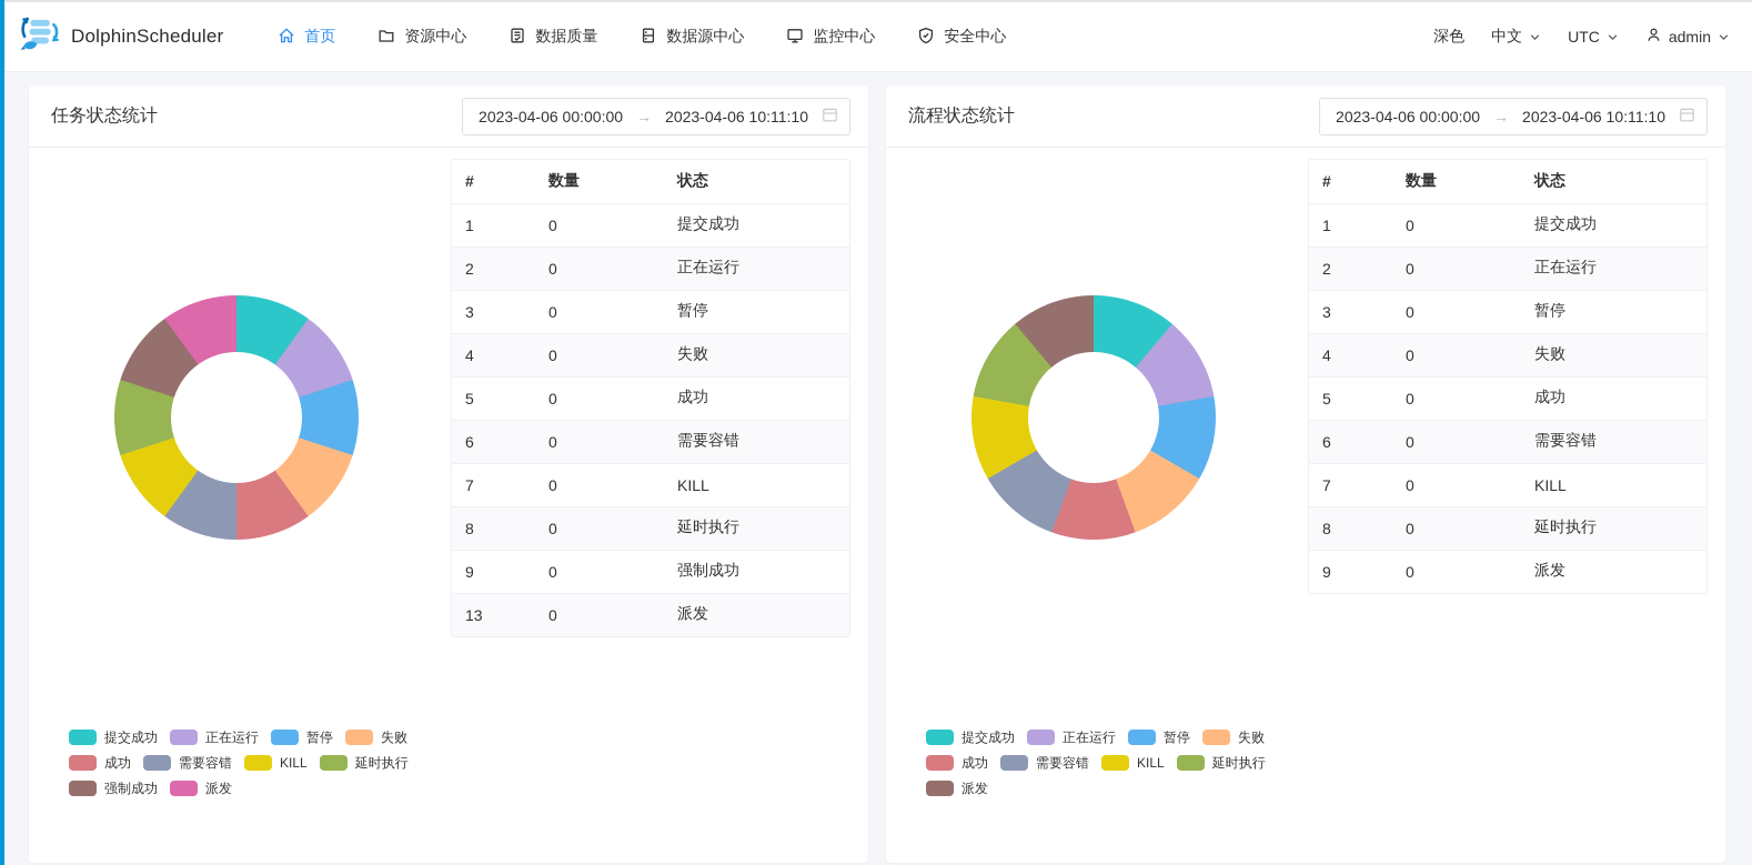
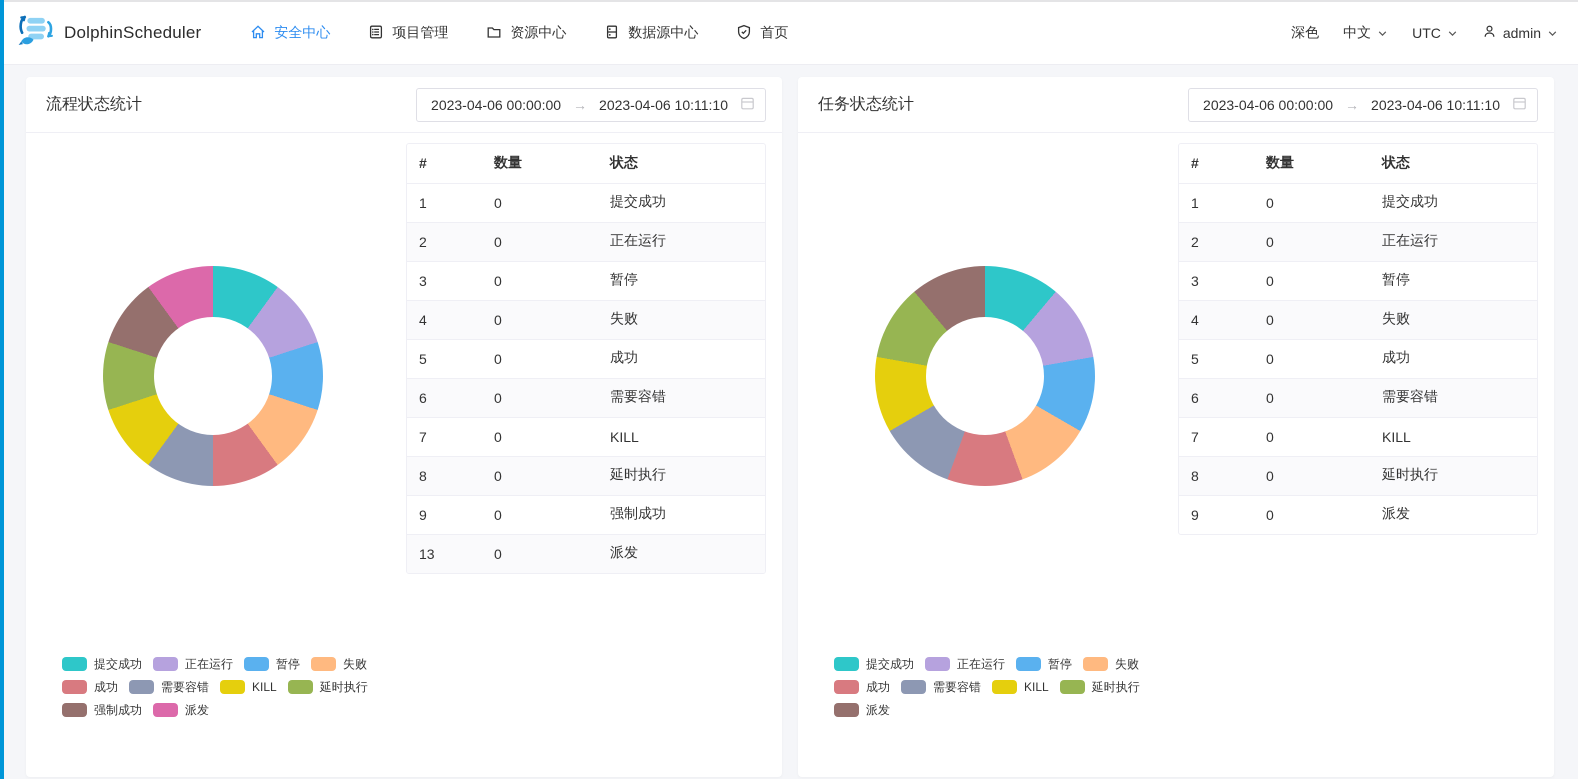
  DolphinScheduler
- 首页
+ 安全中心
+ 项目管理
  资源中心
- 数据质量
  数据源中心
- 监控中心
- 安全中心
+ 首页
  深色
  中文
  UTC
  admin
- 任务状态统计
+ 流程状态统计
  2023-04-06 00:00:00
  →
  2023-04-06 10:11:10
  #	数量	状态
  1	0	提交成功
  2	0	正在运行
  3	0	暂停
  4	0	失败
  5	0	成功
  6	0	需要容错
  7	0	KILL
  8	0	延时执行
  9	0	强制成功
  13	0	派发
  提交成功
  正在运行
  暂停
  失败
  成功
  需要容错
  KILL
  延时执行
  强制成功
  派发
- 流程状态统计
+ 任务状态统计
  2023-04-06 00:00:00
  →
  2023-04-06 10:11:10
  #	数量	状态
  1	0	提交成功
  2	0	正在运行
  3	0	暂停
  4	0	失败
  5	0	成功
  6	0	需要容错
  7	0	KILL
  8	0	延时执行
  9	0	派发
  提交成功
  正在运行
  暂停
  失败
  成功
  需要容错
  KILL
  延时执行
  派发
